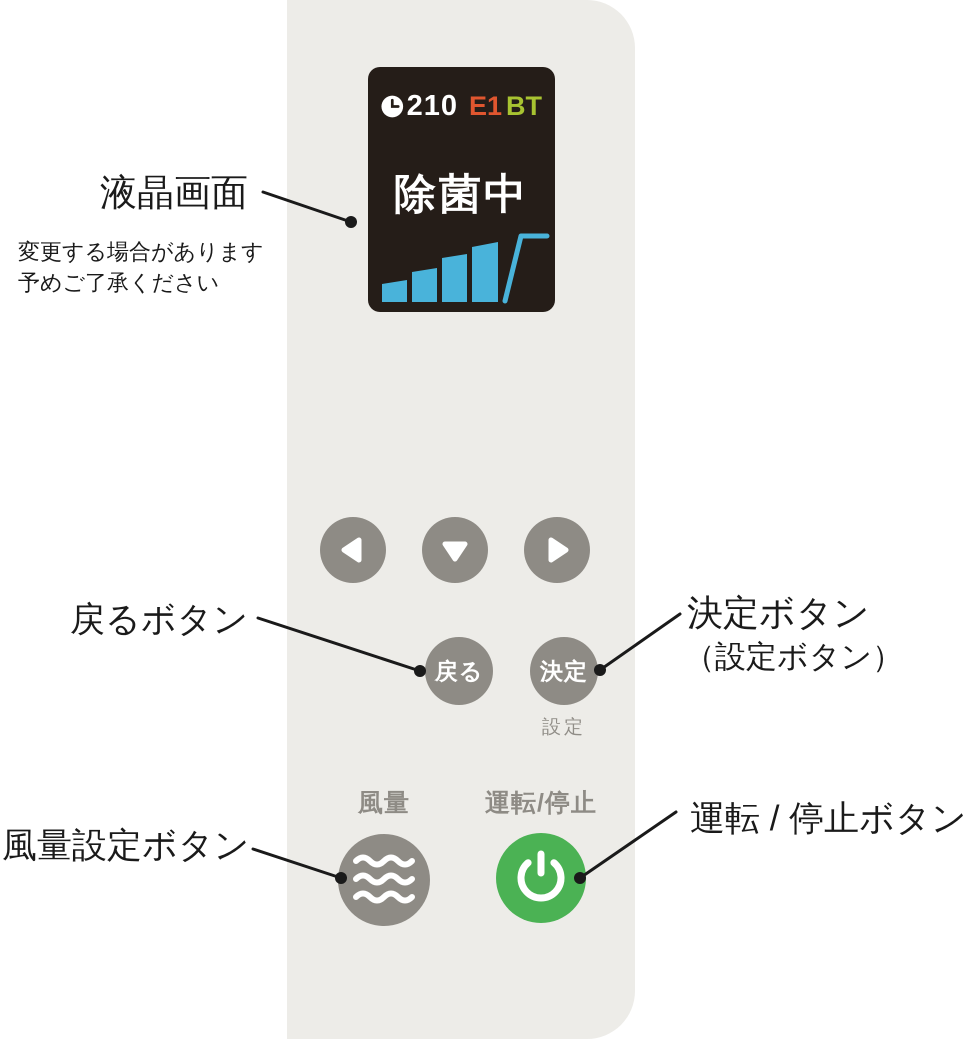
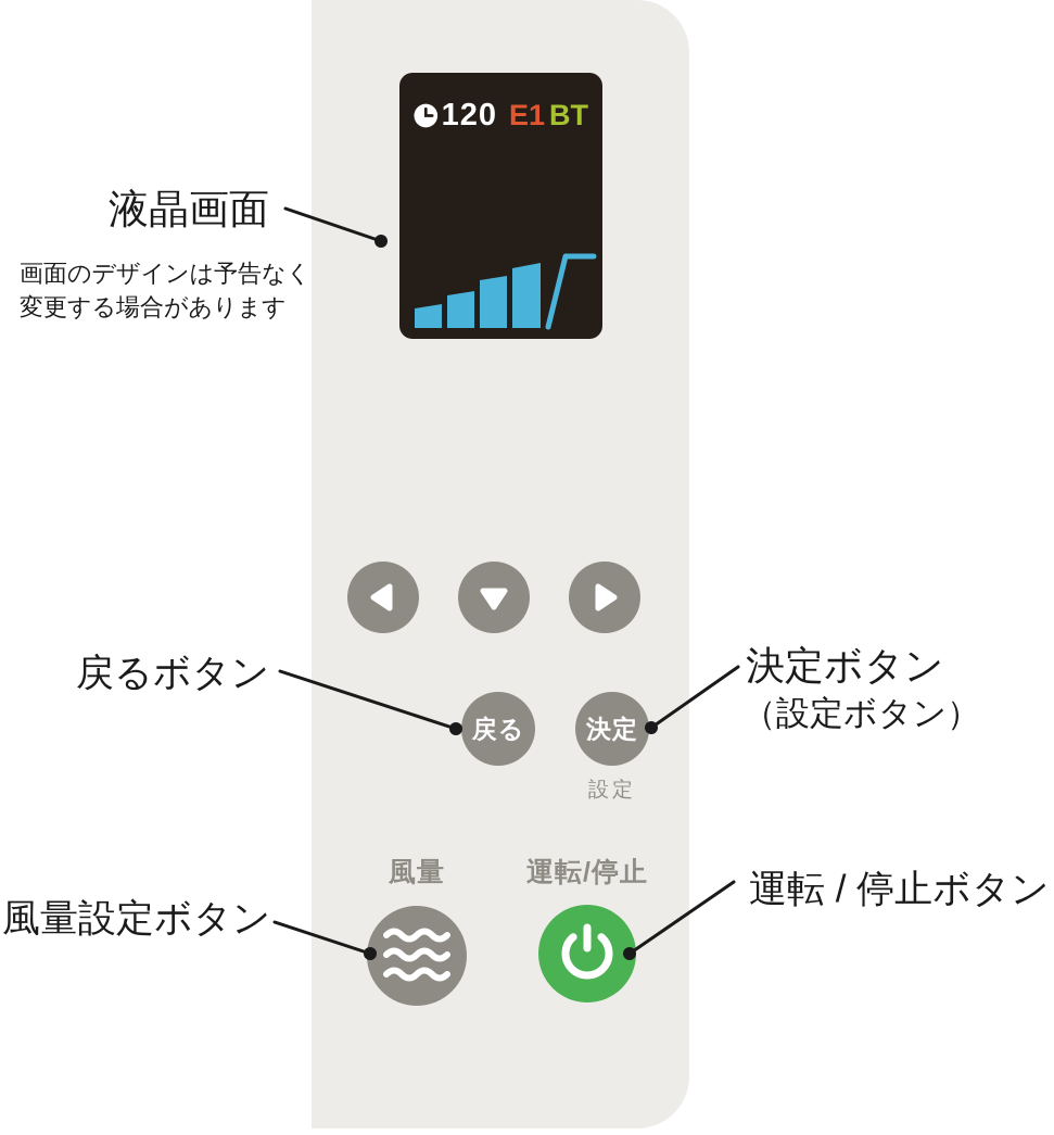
- 210
+ 120
  E1
  BT
- 除菌中
  戻る
  決定
  設定
  風量
  運転/停止
  液晶画面
+ 画面のデザインは予告なく
  変更する場合があります
- 予めご了承ください
  戻るボタン
  決定ボタン
  （設定ボタン）
  風量設定ボタン
  運転 / 停止ボタン
